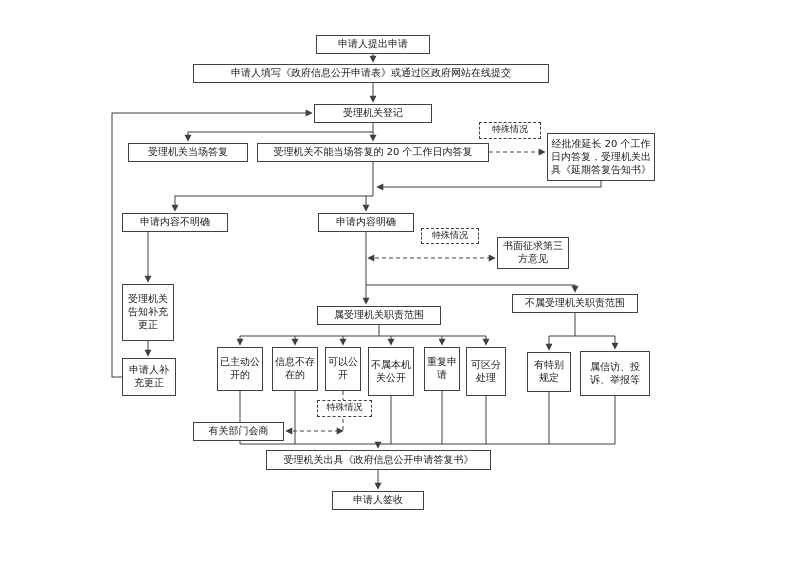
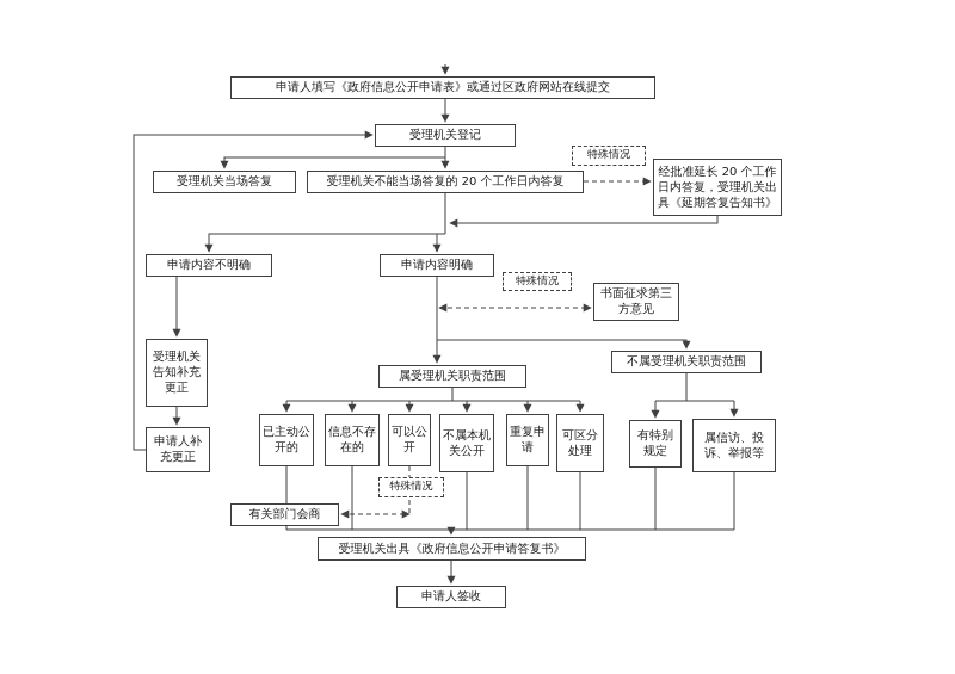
- 申请人提出申请
  申请人填写《政府信息公开申请表》或通过区政府网站在线提交
  受理机关登记
  受理机关当场答复
  受理机关不能当场答复的 20 个工作日内答复
  特殊情况
  经批准延长 20 个工作日内答复，受理机关出具《延期答复告知书》
  申请内容不明确
  申请内容明确
  特殊情况
  书面征求第三方意见
  受理机关告知补充更正
  属受理机关职责范围
  不属受理机关职责范围
  申请人补充更正
  已主动公开的
  信息不存在的
  可以公开
  不属本机关公开
  重复申请
  可区分处理
  有特别规定
  属信访、投诉、举报等
  特殊情况
  有关部门会商
  受理机关出具《政府信息公开申请答复书》
  申请人签收
